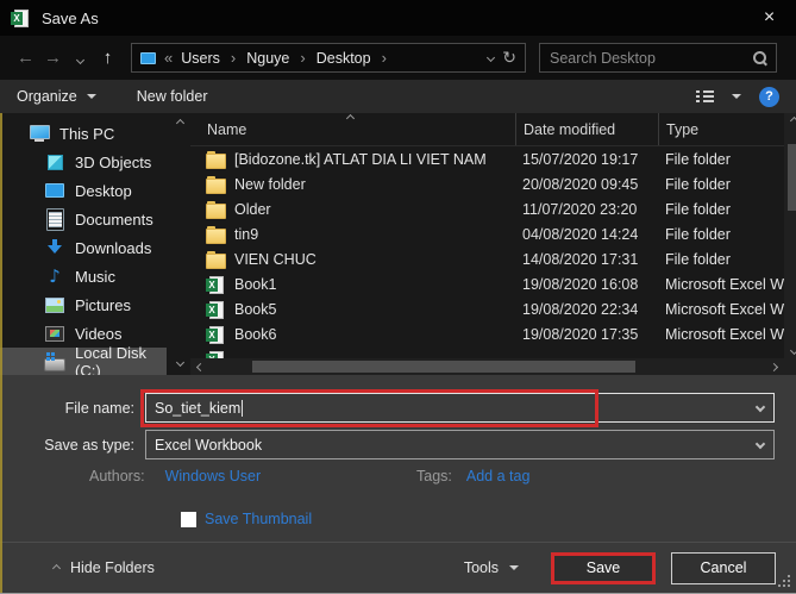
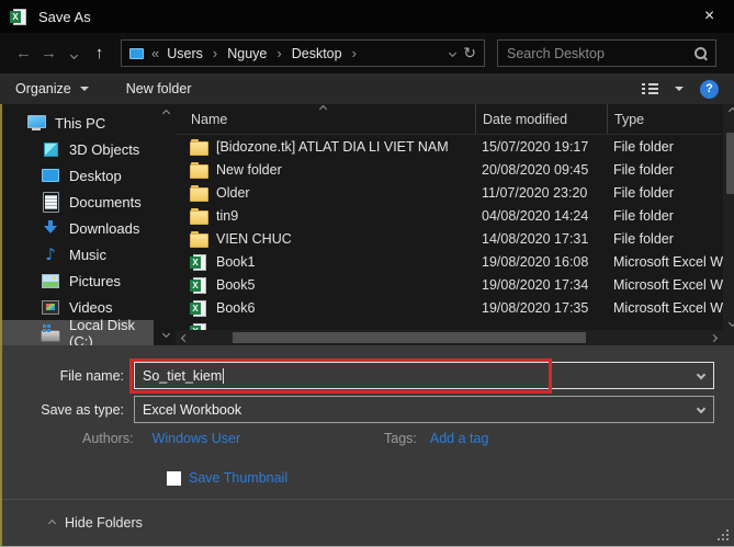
  Save As
  ×
  ←
  →
  ↑
  «
  Users
  ›
  Nguye
  ›
  Desktop
  ›
  ↻
  Search Desktop
  Organize
  New folder
  ?
  This PC
  3D Objects
  Desktop
  Documents
  Downloads
  Music
  Pictures
  Videos
  Local Disk (C:)
  Name
  Date modified
  Type
  [Bidozone.tk] ATLAT DIA LI VIET NAM
  15/07/2020 19:17
  File folder
  New folder
  20/08/2020 09:45
  File folder
  Older
  11/07/2020 23:20
  File folder
  tin9
  04/08/2020 14:24
  File folder
  VIEN CHUC
  14/08/2020 17:31
  File folder
  Book1
  19/08/2020 16:08
  Microsoft Excel W
  Book5
- 19/08/2020 22:34
+ 19/08/2020 17:34
  Microsoft Excel W
  Book6
  19/08/2020 17:35
  Microsoft Excel W
  File name:
  So_tiet_kiem
  Save as type:
  Excel Workbook
  Authors:
  Windows User
  Tags:
  Add a tag
  Save Thumbnail
  Hide Folders
- Tools
- Save
- Cancel
